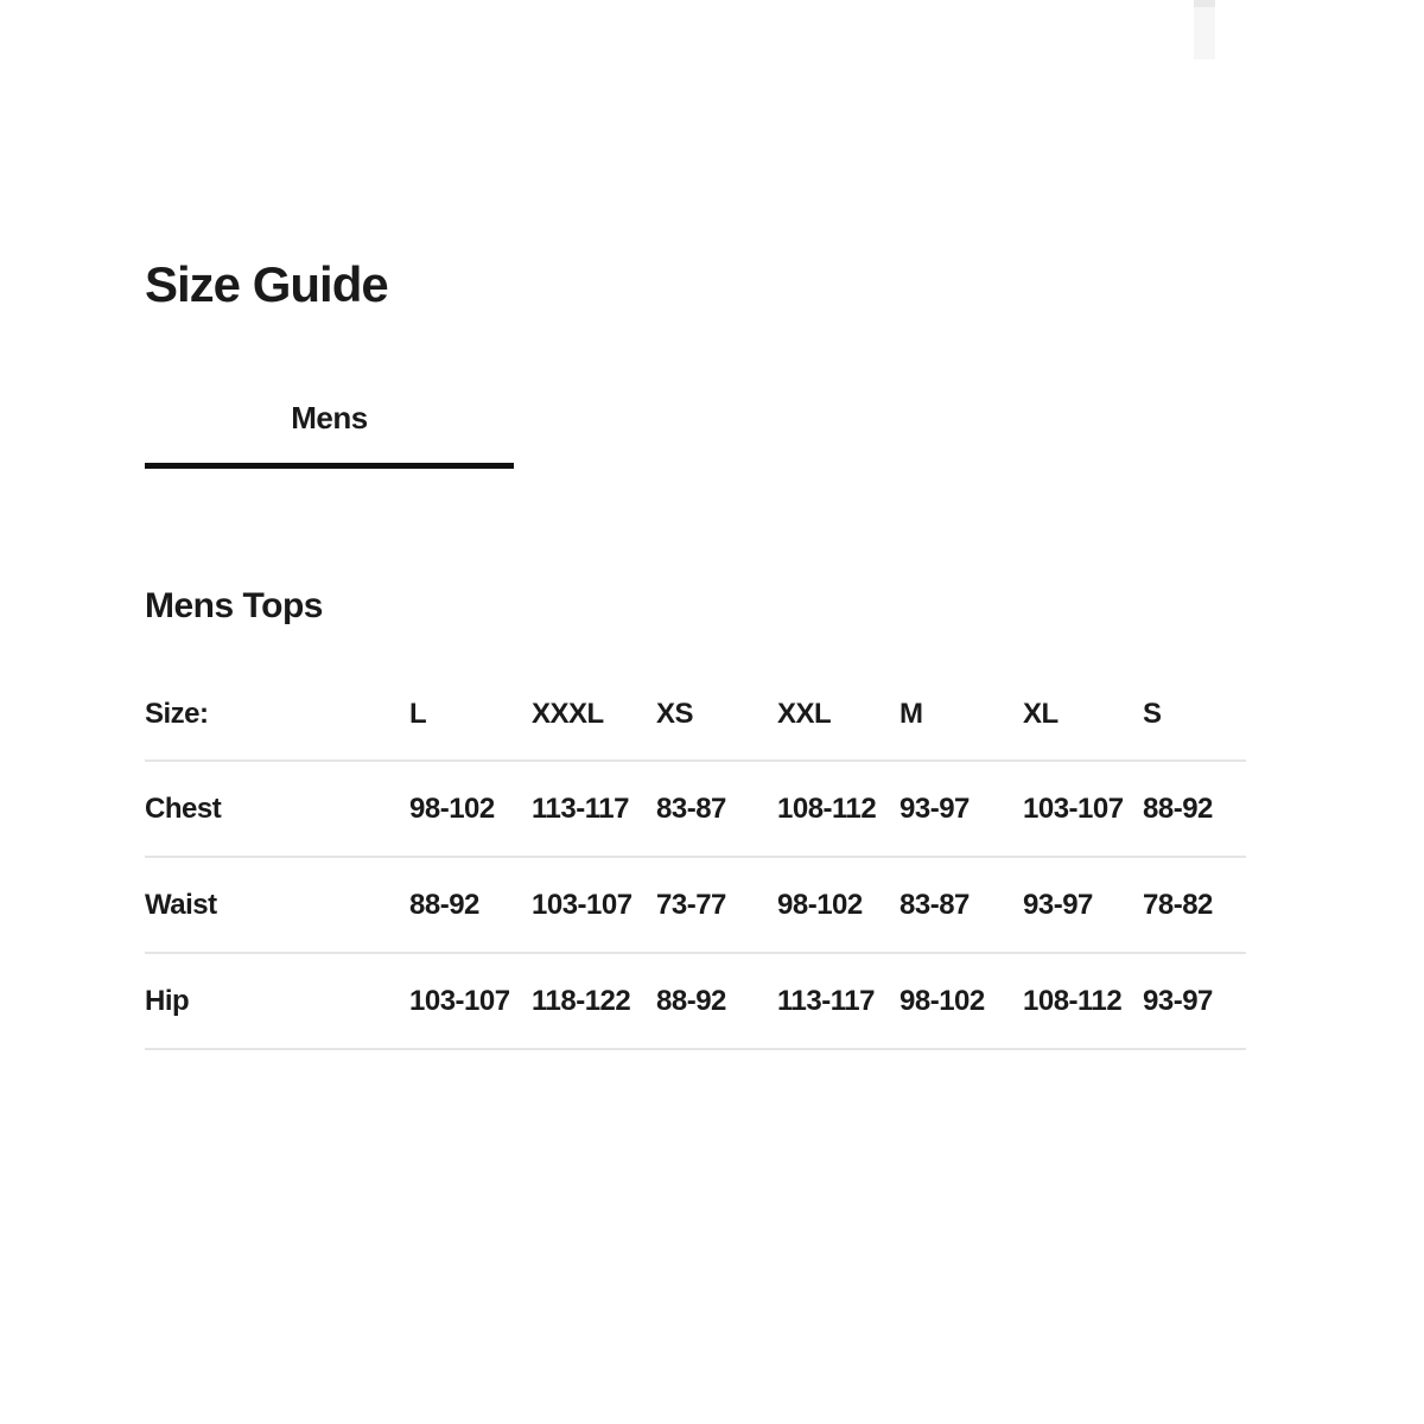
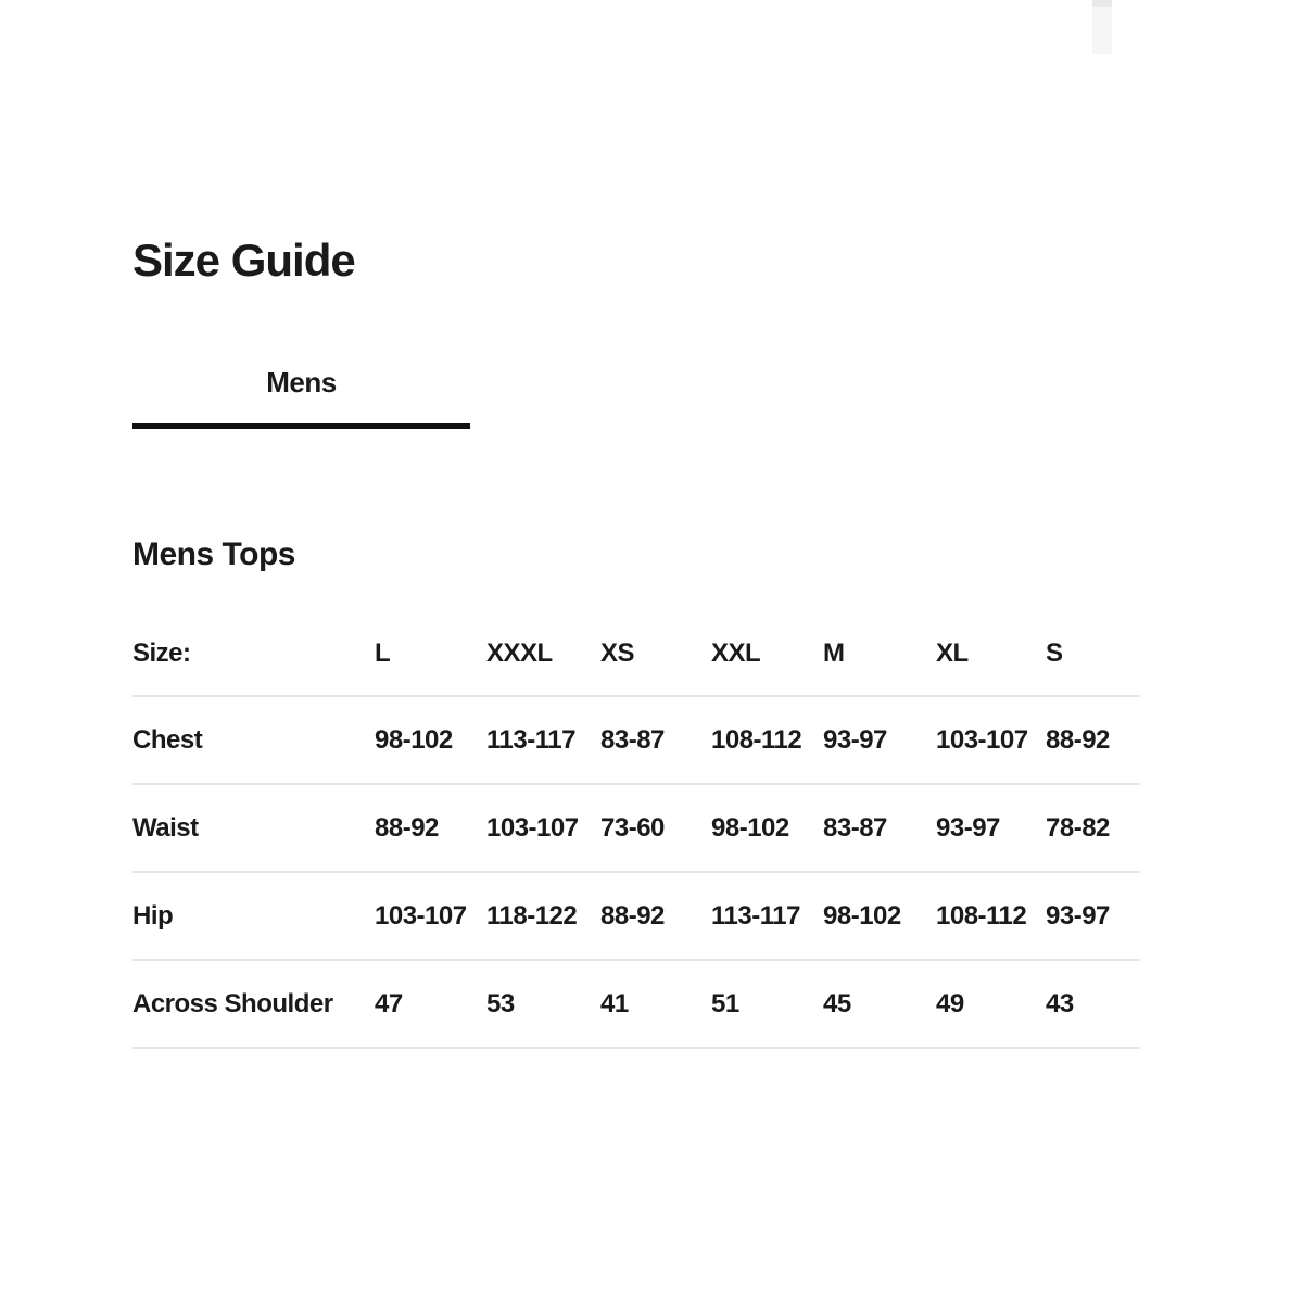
  Size Guide
  Mens
  Mens Tops
  Size:	L	XXXL	XS	XXL	M	XL	S
  Chest	98-102	113-117	83-87	108-112	93-97	103-107	88-92
- Waist	88-92	103-107	73-77	98-102	83-87	93-97	78-82
+ Waist	88-92	103-107	73-60	98-102	83-87	93-97	78-82
  Hip	103-107	118-122	88-92	113-117	98-102	108-112	93-97
+ Across Shoulder	47	53	41	51	45	49	43
